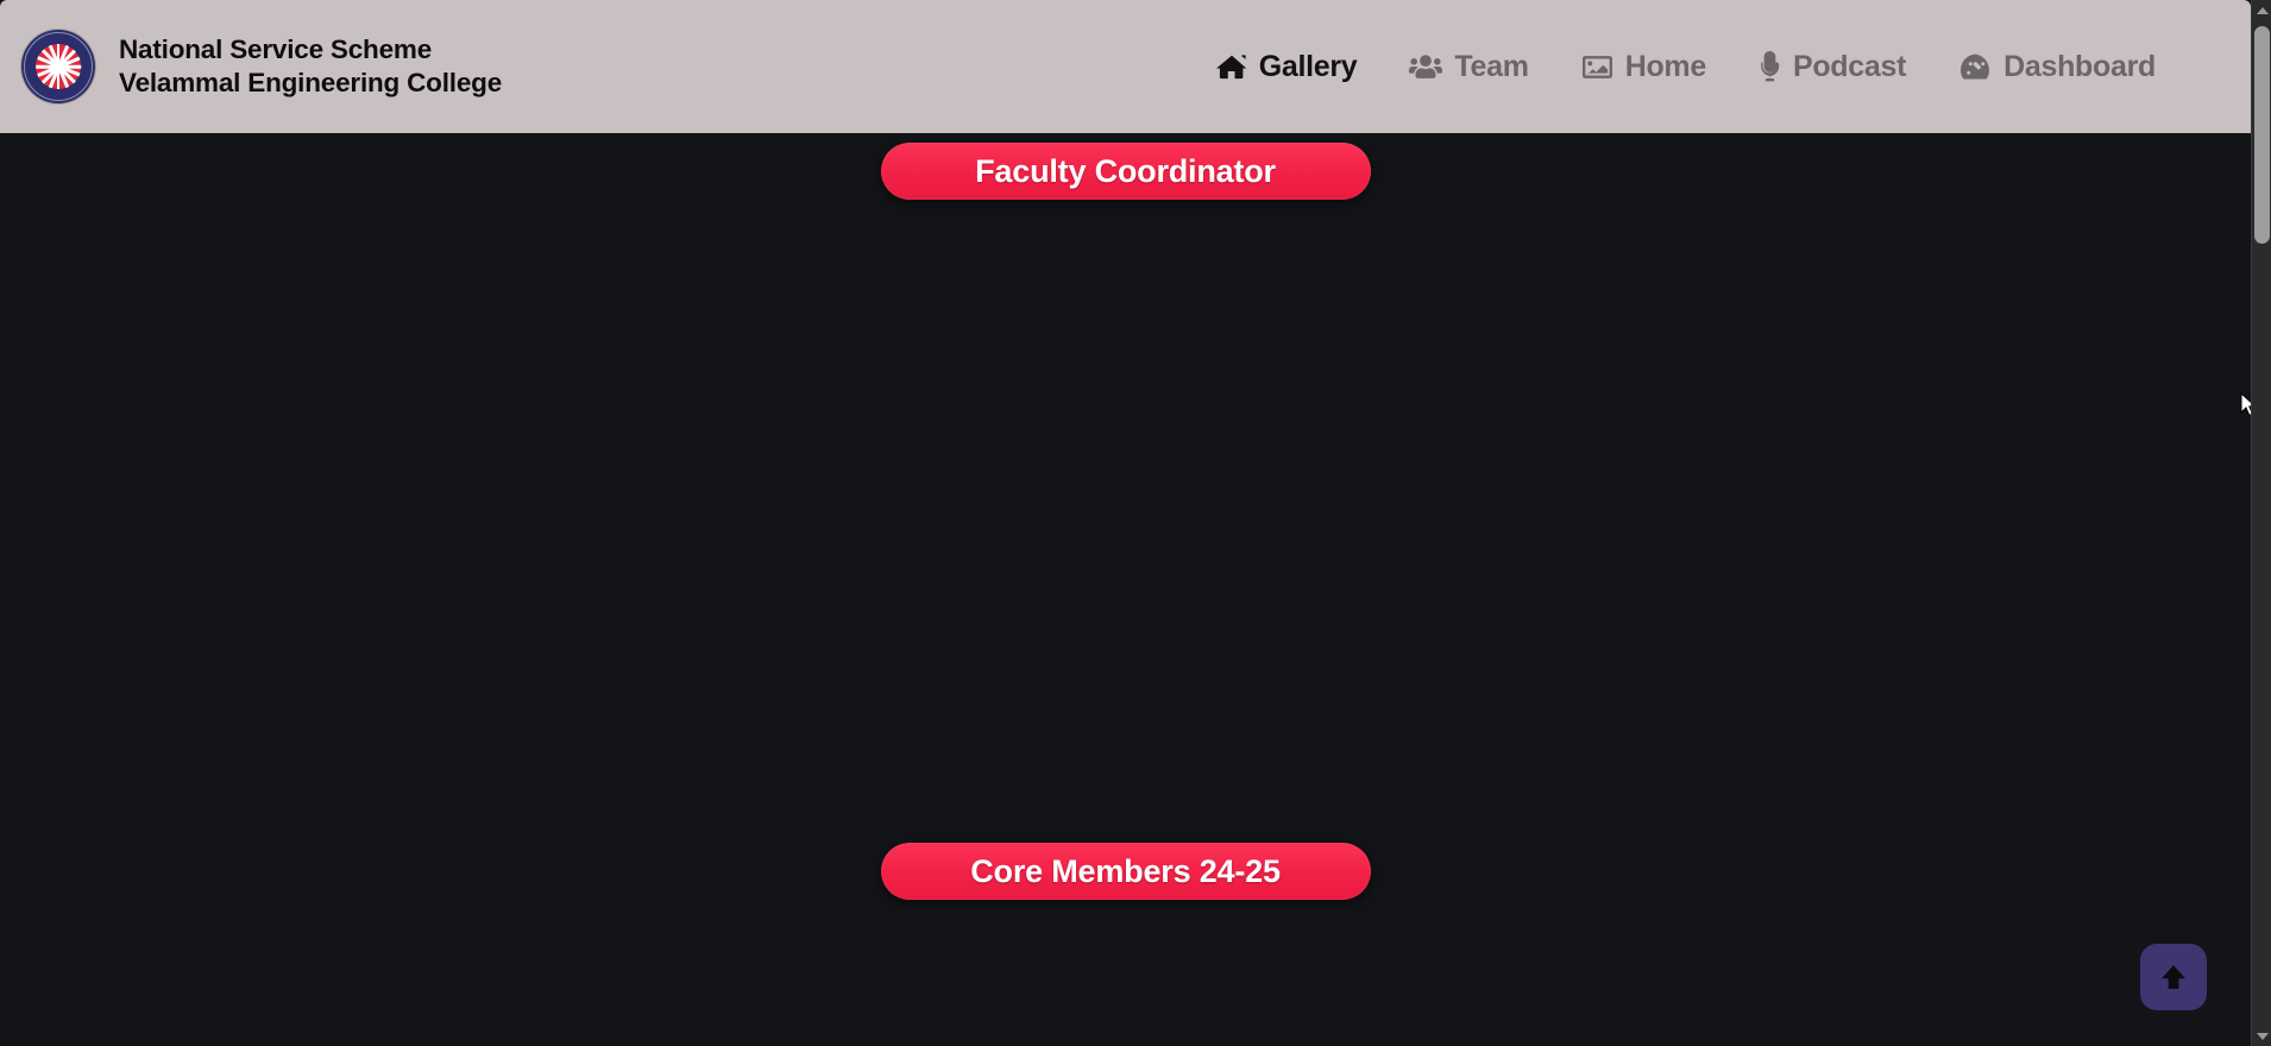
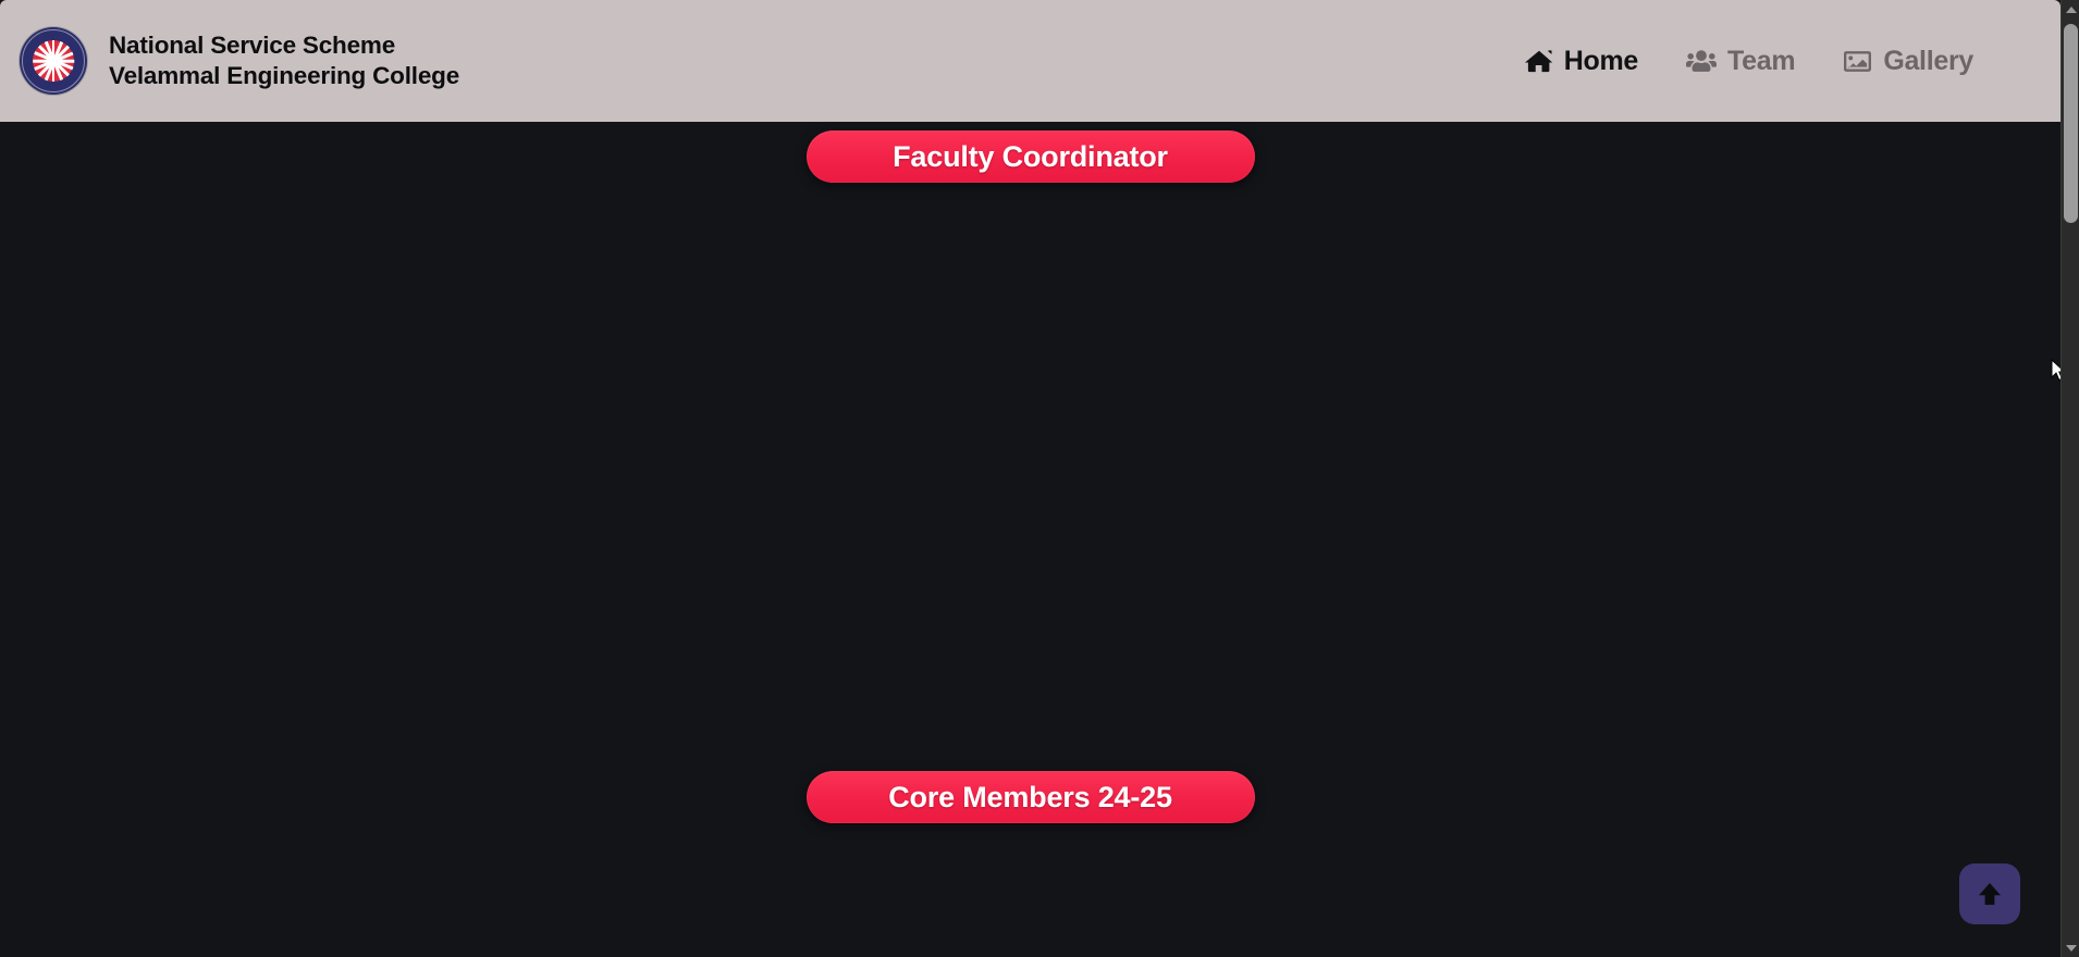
  National Service Scheme
  Velammal Engineering College
- Gallery
+ Home
  Team
- Home
+ Gallery
- Podcast
- Dashboard
  Faculty Coordinator
  Core Members 24-25
